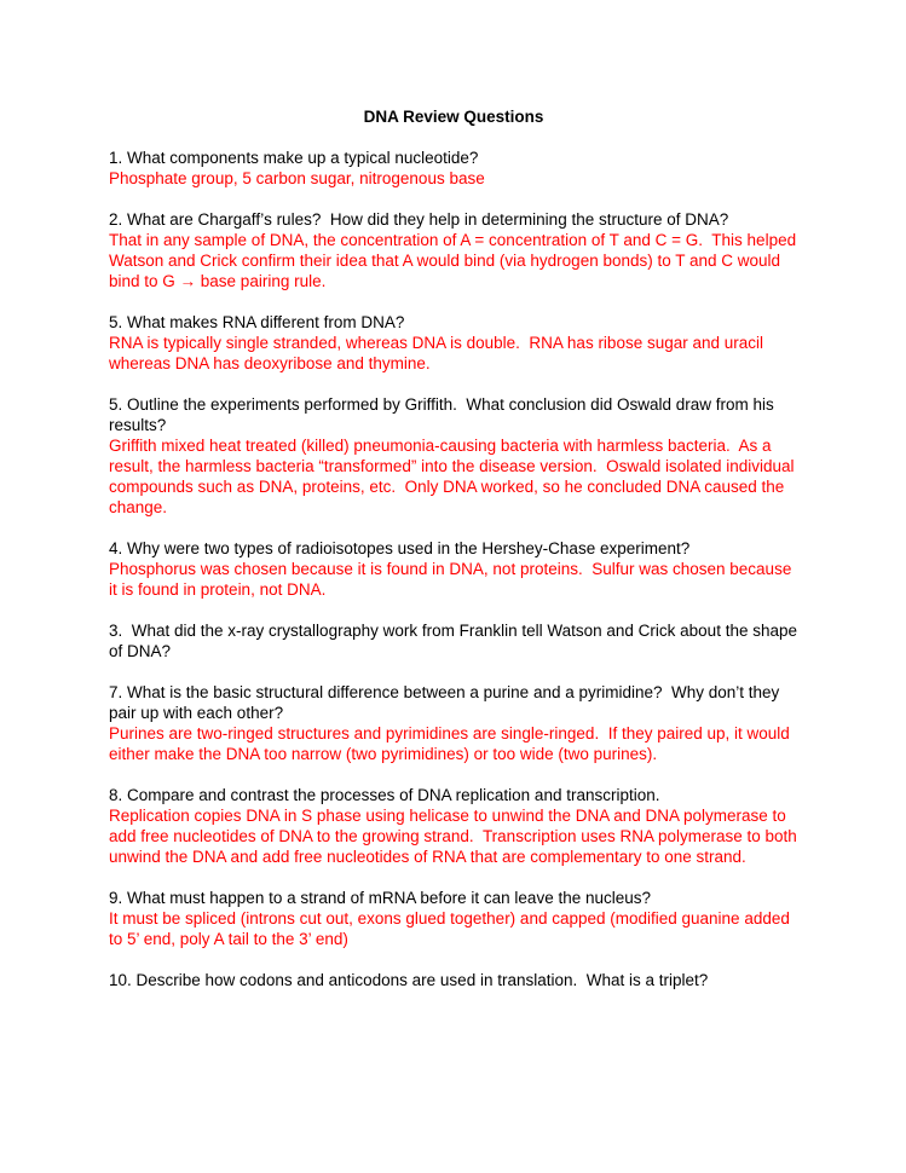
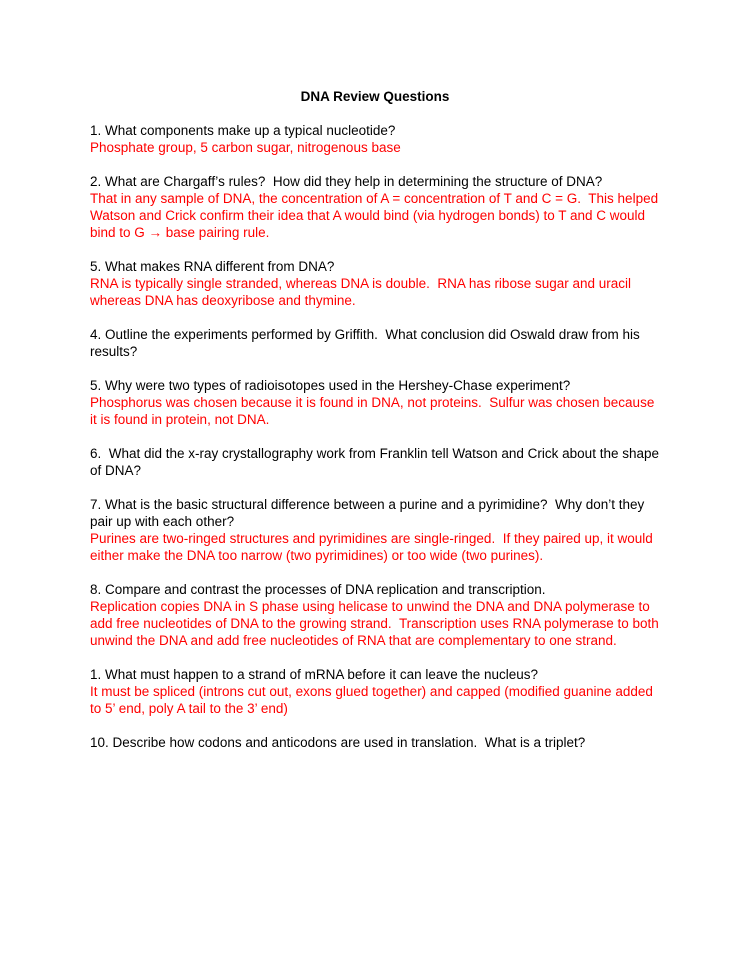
  DNA Review Questions
  1. What components make up a typical nucleotide?
  Phosphate group, 5 carbon sugar, nitrogenous base
  2. What are Chargaff’s rules? How did they help in determining the structure of DNA?
  That in any sample of DNA, the concentration of A = concentration of T and C = G. This helped Watson and Crick confirm their idea that A would bind (via hydrogen bonds) to T and C would bind to G → base pairing rule.
  5. What makes RNA different from DNA?
  RNA is typically single stranded, whereas DNA is double. RNA has ribose sugar and uracil whereas DNA has deoxyribose and thymine.
- 5. Outline the experiments performed by Griffith. What conclusion did Oswald draw from his results?
+ 4. Outline the experiments performed by Griffith. What conclusion did Oswald draw from his results?
- Griffith mixed heat treated (killed) pneumonia-causing bacteria with harmless bacteria. As a result, the harmless bacteria “transformed” into the disease version. Oswald isolated individual compounds such as DNA, proteins, etc. Only DNA worked, so he concluded DNA caused the change.
- 4. Why were two types of radioisotopes used in the Hershey-Chase experiment?
+ 5. Why were two types of radioisotopes used in the Hershey-Chase experiment?
  Phosphorus was chosen because it is found in DNA, not proteins. Sulfur was chosen because it is found in protein, not DNA.
- 3. What did the x-ray crystallography work from Franklin tell Watson and Crick about the shape of DNA?
+ 6. What did the x-ray crystallography work from Franklin tell Watson and Crick about the shape of DNA?
  7. What is the basic structural difference between a purine and a pyrimidine? Why don’t they pair up with each other?
  Purines are two-ringed structures and pyrimidines are single-ringed. If they paired up, it would either make the DNA too narrow (two pyrimidines) or too wide (two purines).
  8. Compare and contrast the processes of DNA replication and transcription.
  Replication copies DNA in S phase using helicase to unwind the DNA and DNA polymerase to add free nucleotides of DNA to the growing strand. Transcription uses RNA polymerase to both unwind the DNA and add free nucleotides of RNA that are complementary to one strand.
- 9. What must happen to a strand of mRNA before it can leave the nucleus?
+ 1. What must happen to a strand of mRNA before it can leave the nucleus?
  It must be spliced (introns cut out, exons glued together) and capped (modified guanine added to 5’ end, poly A tail to the 3’ end)
  10. Describe how codons and anticodons are used in translation. What is a triplet?
